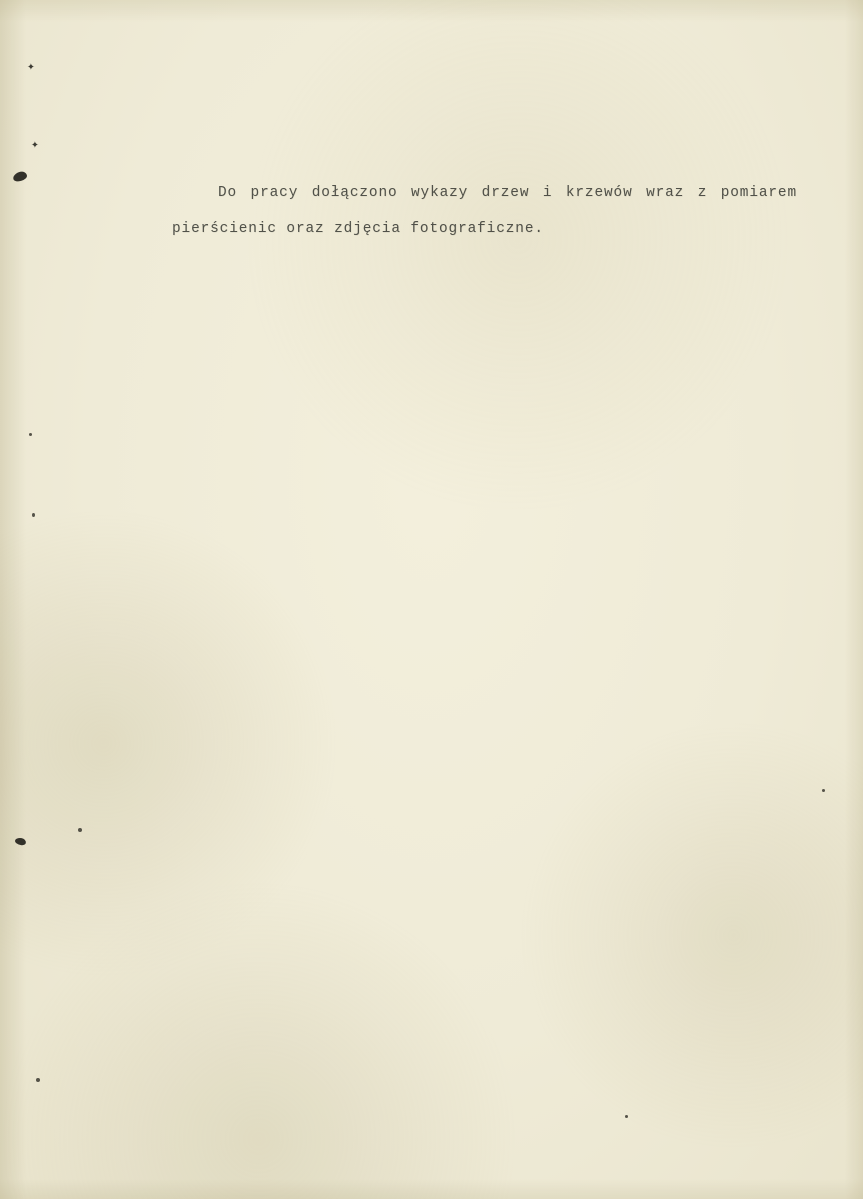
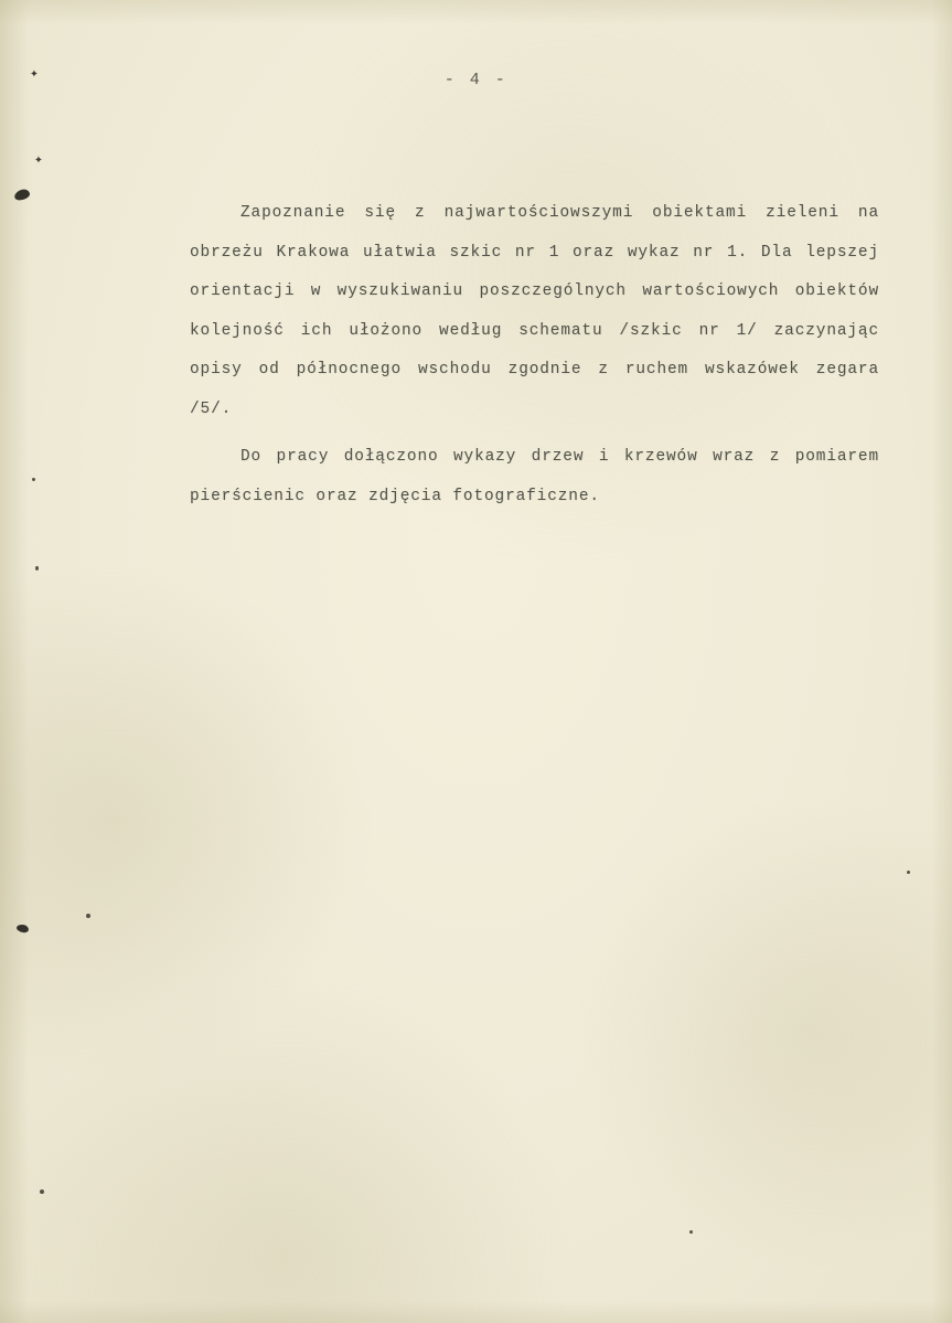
+ - 4 -
+ Zapoznanie się z najwartościowszymi obiektami zieleni na obrzeżu Krakowa ułatwia szkic nr 1 oraz wykaz nr 1. Dla lepszej orientacji w wyszukiwaniu poszczególnych wartościo­wych obiektów kolejność ich ułożono według schematu /szkic nr 1/ zaczynając opisy od północnego wschodu zgodnie z ruchem wskazówek zegara /5/.
  Do pracy dołączono wykazy drzew i krzewów wraz z pomia­rem pierścienic oraz zdjęcia fotograficzne.
  ✦
  ✦
